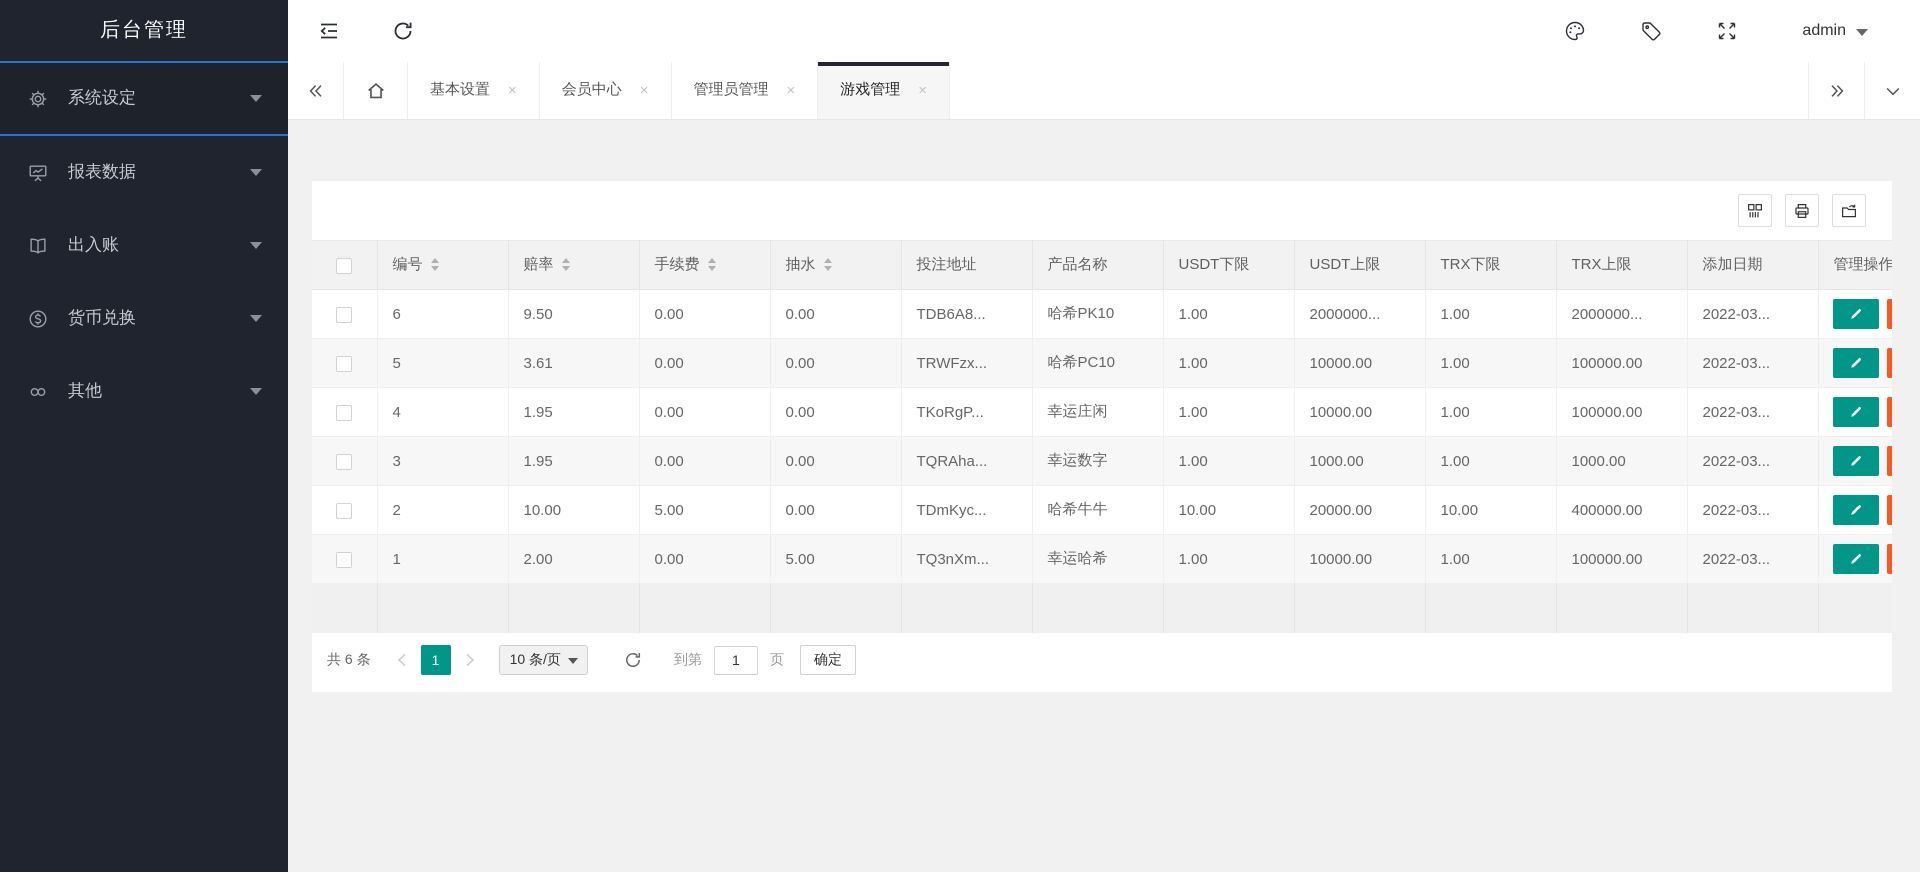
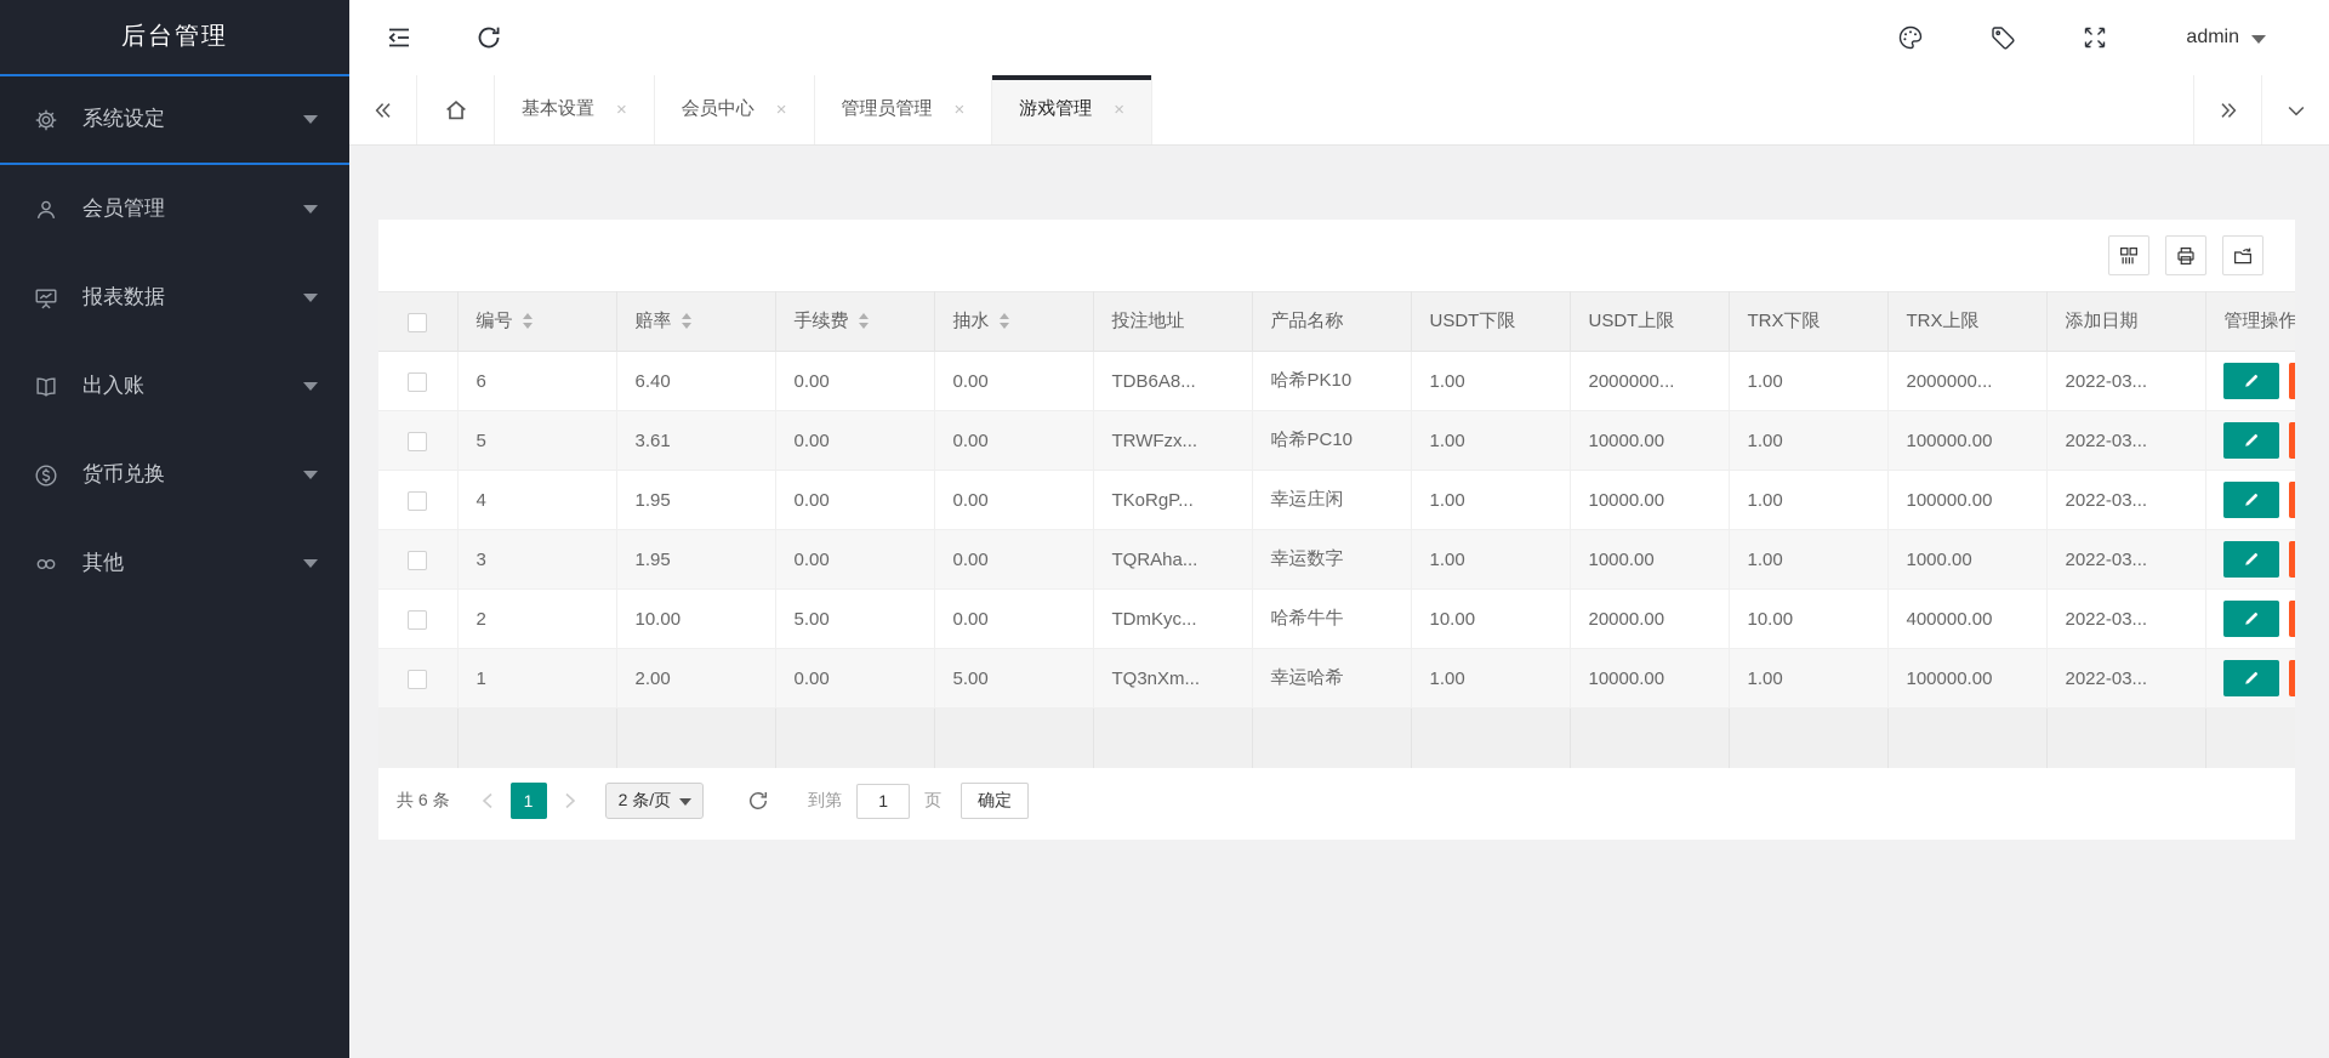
  后台管理
  系统设定
+ 会员管理
  报表数据
  出入账
  货币兑换
  其他
  admin
  基本设置
  ×
  会员中心
  ×
  管理员管理
  ×
  游戏管理
  ×
  	编号	赔率	手续费	抽水	投注地址	产品名称	USDT下限	USDT上限	TRX下限	TRX上限	添加日期	管理操作
- 	6	9.50	0.00	0.00	TDB6A8...	哈希PK10	1.00	2000000...	1.00	2000000...	2022-03...
+ 	6	6.40	0.00	0.00	TDB6A8...	哈希PK10	1.00	2000000...	1.00	2000000...	2022-03...
  	5	3.61	0.00	0.00	TRWFzx...	哈希PC10	1.00	10000.00	1.00	100000.00	2022-03...
  	4	1.95	0.00	0.00	TKoRgP...	幸运庄闲	1.00	10000.00	1.00	100000.00	2022-03...
  	3	1.95	0.00	0.00	TQRAha...	幸运数字	1.00	1000.00	1.00	1000.00	2022-03...
  	2	10.00	5.00	0.00	TDmKyc...	哈希牛牛	10.00	20000.00	10.00	400000.00	2022-03...
  	1	2.00	0.00	5.00	TQ3nXm...	幸运哈希	1.00	10000.00	1.00	100000.00	2022-03...
  共 6 条
  1
- 10 条/页
+ 2 条/页
  到第
  1
  页
  确定
